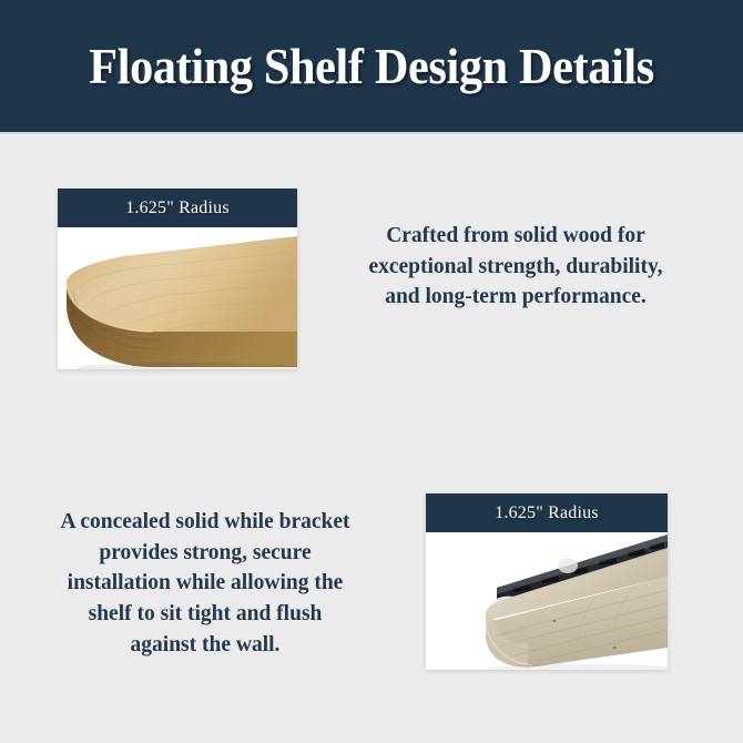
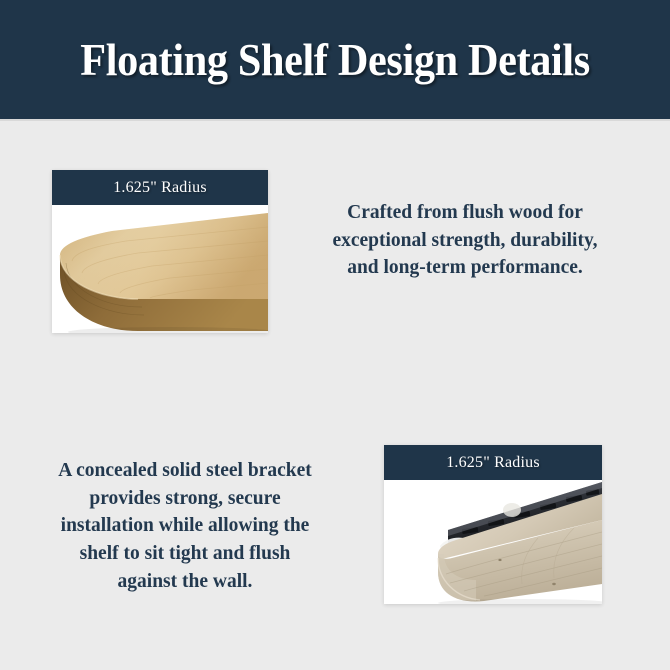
  Floating Shelf Design Details
  1.625" Radius
- Crafted from solid wood for exceptional strength, durability, and long-term performance.
+ Crafted from flush wood for exceptional strength, durability, and long-term performance.
- A concealed solid while bracket provides strong, secure installation while allowing the shelf to sit tight and flush against the wall.
+ A concealed solid steel bracket provides strong, secure installation while allowing the shelf to sit tight and flush against the wall.
  1.625" Radius
